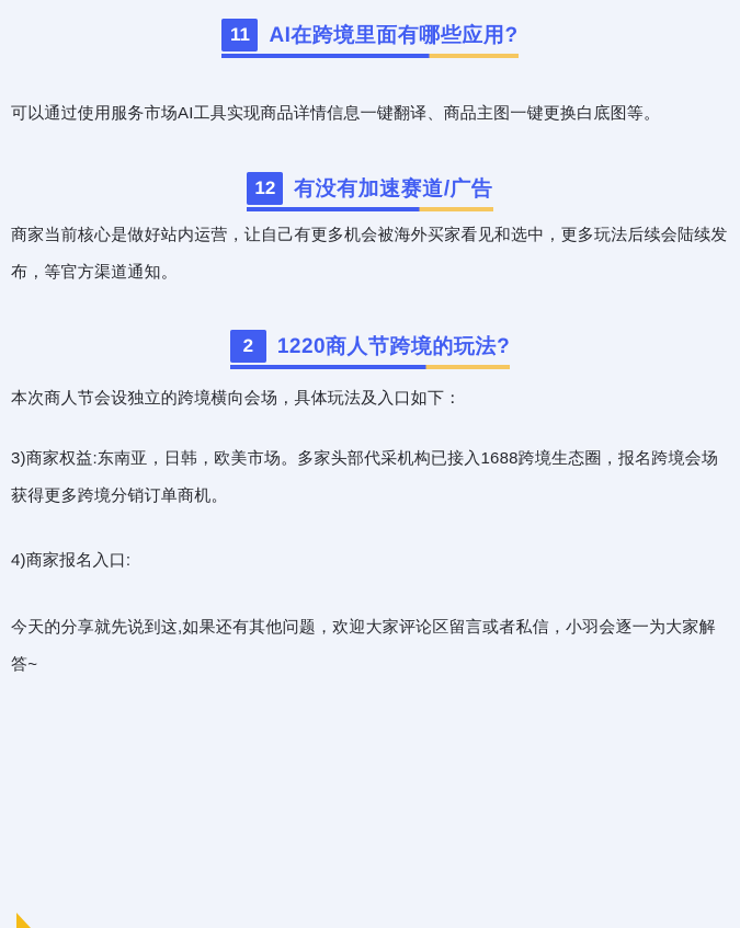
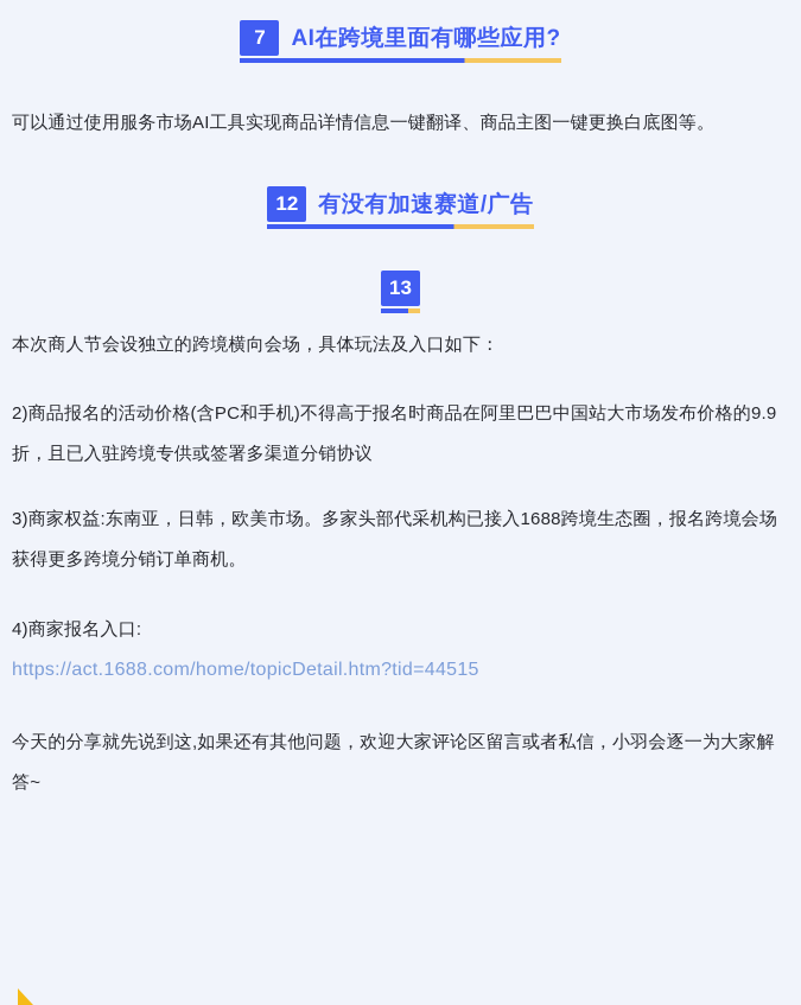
- 11
+ 7
  AI在跨境里面有哪些应用?
  可以通过使用服务市场AI工具实现商品详情信息一键翻译、商品主图一键更换白底图等。
  12
  有没有加速赛道/广告
- 商家当前核心是做好站内运营，让自己有更多机会被海外买家看见和选中，更多玩法后续会陆续发
- 布，等官方渠道通知。
- 2
+ 13
- 1220商人节跨境的玩法?
  本次商人节会设独立的跨境横向会场，具体玩法及入口如下：
+ 2)商品报名的活动价格(含PC和手机)不得高于报名时商品在阿里巴巴中国站大市场发布价格的9.9
+ 折，且已入驻跨境专供或签署多渠道分销协议
  3)商家权益:东南亚，日韩，欧美市场。多家头部代采机构已接入1688跨境生态圈，报名跨境会场
  获得更多跨境分销订单商机。
  4)商家报名入口:
+ https://act.1688.com/home/topicDetail.htm?tid=44515
  今天的分享就先说到这,如果还有其他问题，欢迎大家评论区留言或者私信，小羽会逐一为大家解
  答~
